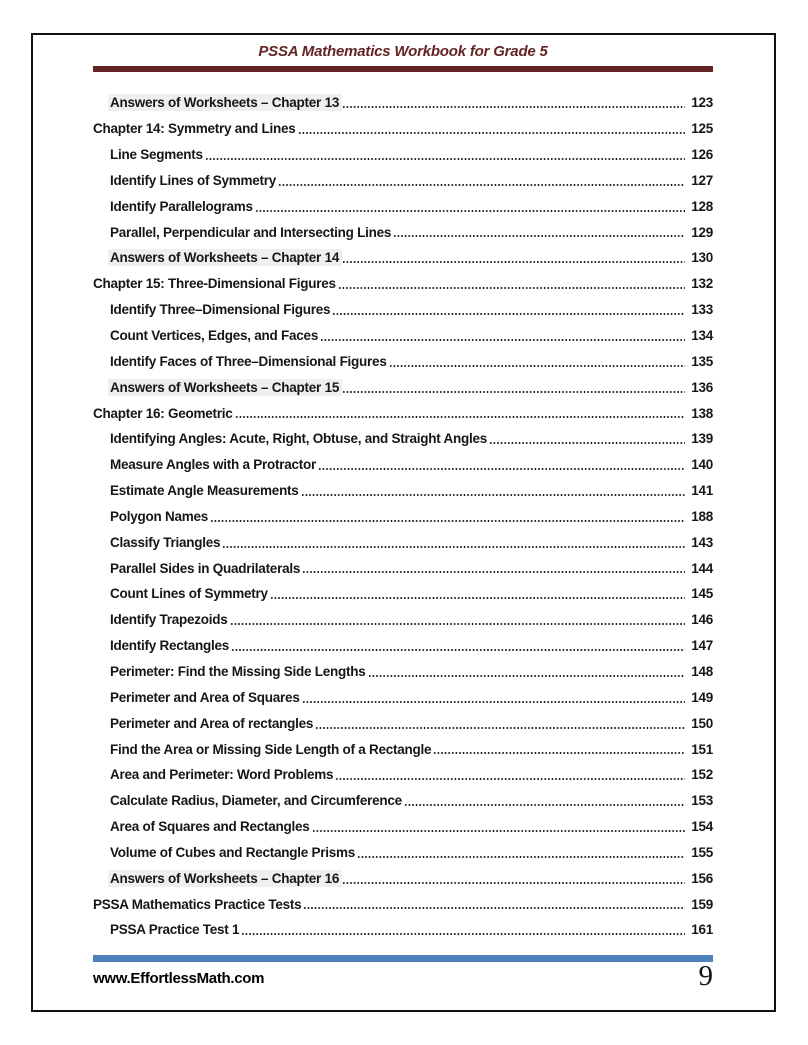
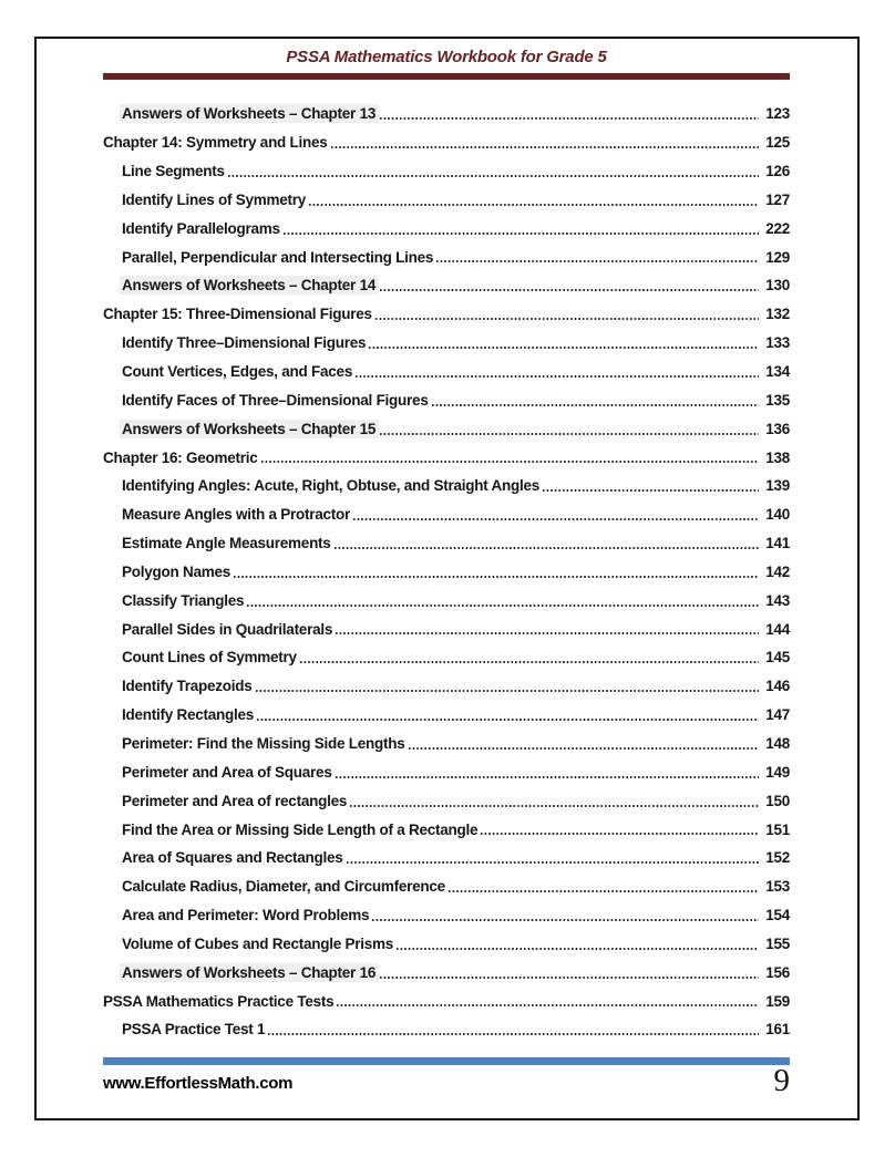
  PSSA Mathematics Workbook for Grade 5
  Answers of Worksheets – Chapter 13
  123
  Chapter 14: Symmetry and Lines
  125
  Line Segments
  126
  Identify Lines of Symmetry
  127
  Identify Parallelograms
- 128
+ 222
  Parallel, Perpendicular and Intersecting Lines
  129
  Answers of Worksheets – Chapter 14
  130
  Chapter 15: Three-Dimensional Figures
  132
  Identify Three–Dimensional Figures
  133
  Count Vertices, Edges, and Faces
  134
  Identify Faces of Three–Dimensional Figures
  135
  Answers of Worksheets – Chapter 15
  136
  Chapter 16: Geometric
  138
  Identifying Angles: Acute, Right, Obtuse, and Straight Angles
  139
  Measure Angles with a Protractor
  140
  Estimate Angle Measurements
  141
  Polygon Names
- 188
+ 142
  Classify Triangles
  143
  Parallel Sides in Quadrilaterals
  144
  Count Lines of Symmetry
  145
  Identify Trapezoids
  146
  Identify Rectangles
  147
  Perimeter: Find the Missing Side Lengths
  148
  Perimeter and Area of Squares
  149
  Perimeter and Area of rectangles
  150
  Find the Area or Missing Side Length of a Rectangle
  151
- Area and Perimeter: Word Problems
+ Area of Squares and Rectangles
  152
  Calculate Radius, Diameter, and Circumference
  153
- Area of Squares and Rectangles
+ Area and Perimeter: Word Problems
  154
  Volume of Cubes and Rectangle Prisms
  155
  Answers of Worksheets – Chapter 16
  156
  PSSA Mathematics Practice Tests
  159
  PSSA Practice Test 1
  161
  www.EffortlessMath.com
  9
